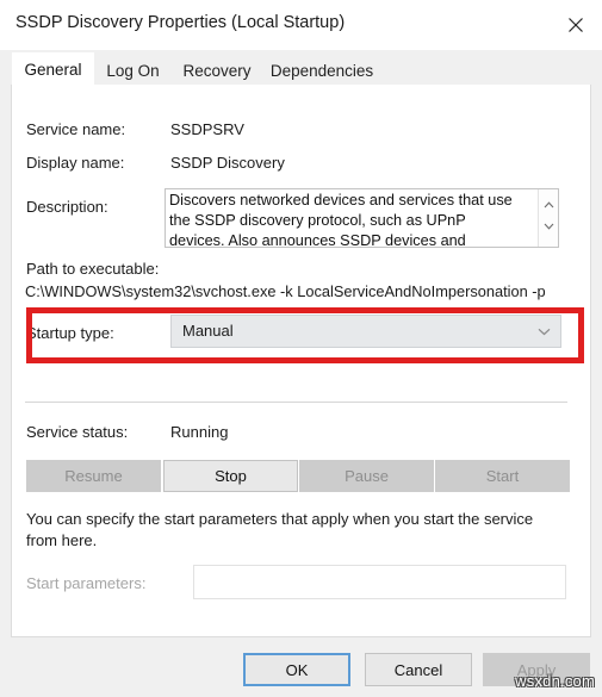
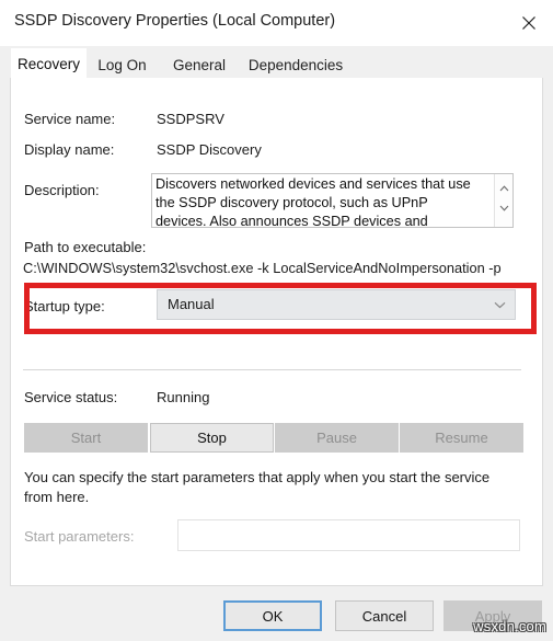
- SSDP Discovery Properties (Local Startup)
+ SSDP Discovery Properties (Local Computer)
- General
+ Recovery
  Log On
- Recovery
+ General
  Dependencies
  Service name:
  SSDPSRV
  Display name:
  SSDP Discovery
  Description:
  Discovers networked devices and services that use the SSDP discovery protocol, such as UPnP devices. Also announces SSDP devices and
  Path to executable:
  C:\WINDOWS\system32\svchost.exe -k LocalServiceAndNoImpersonation -p
  Startup type:
  Manual
  Service status:
  Running
- Resume
+ Start
  Stop
  Pause
- Start
+ Resume
  You can specify the start parameters that apply when you start the service from here.
  Start parameters:
  OK
  Cancel
  Apply
  wsxdn.com
